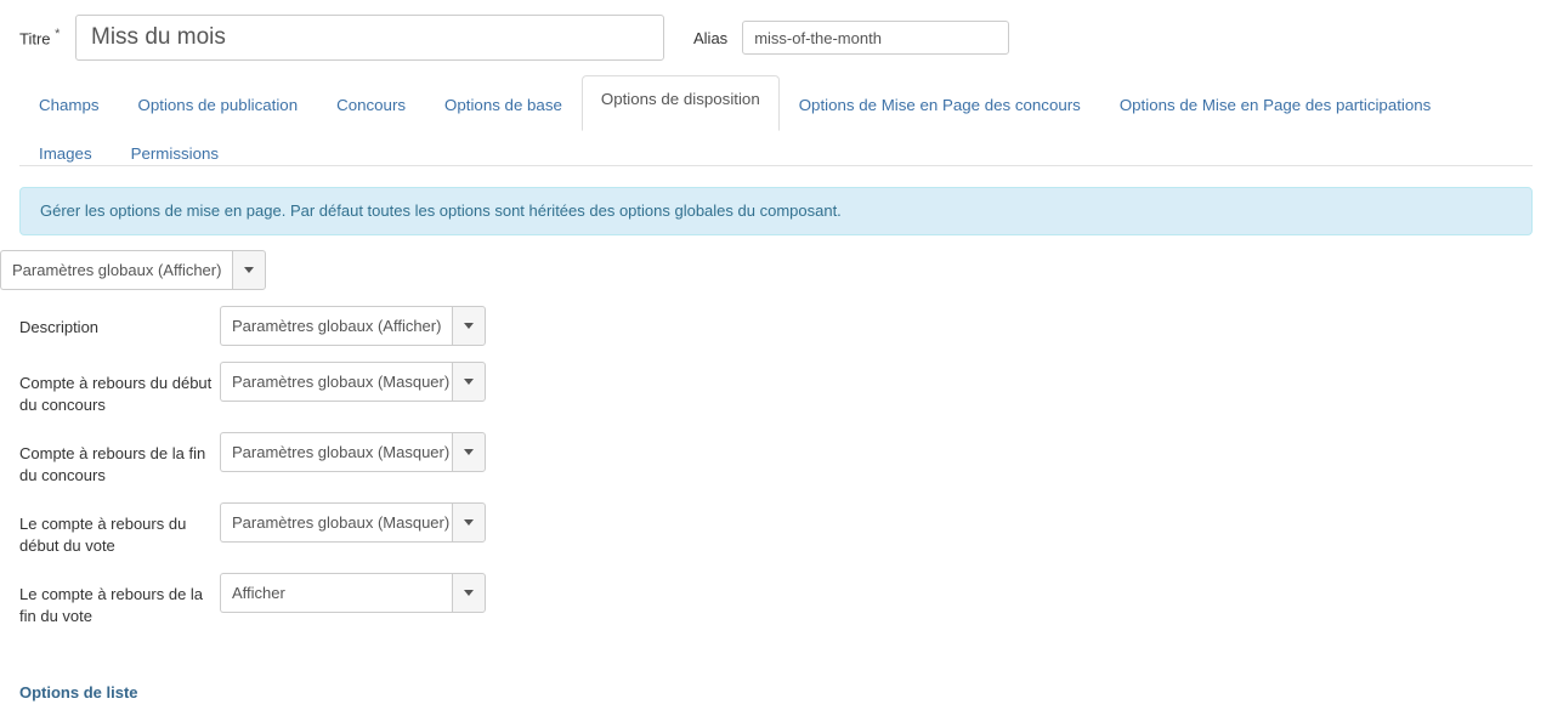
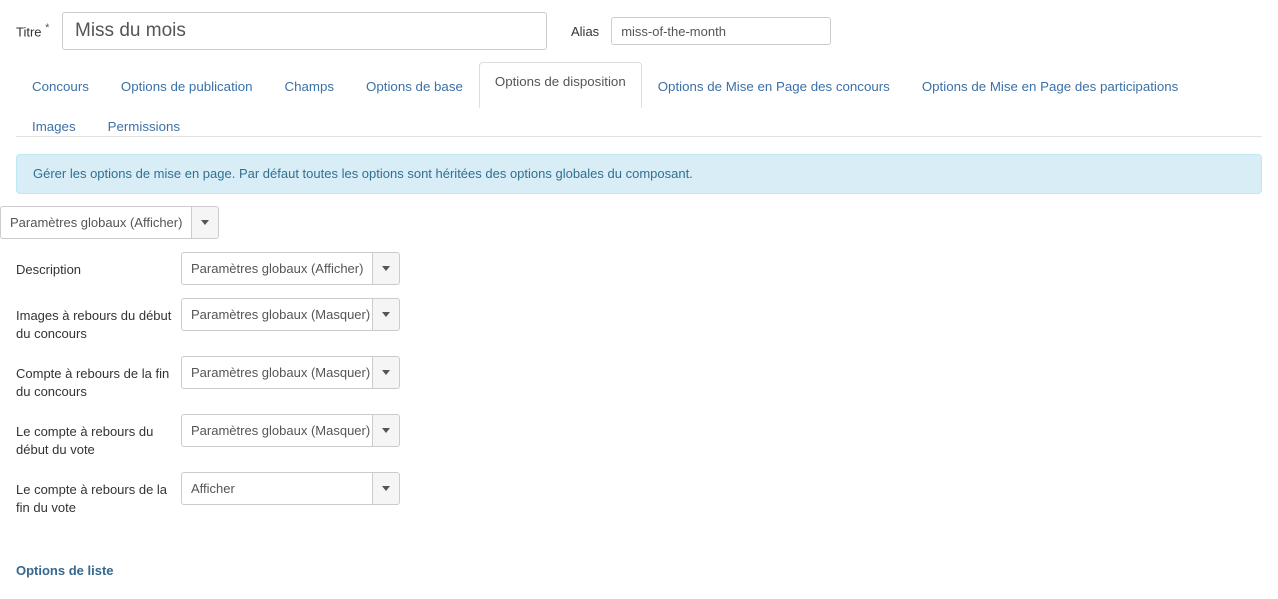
  Titre *
  Miss du mois
  Alias
  miss-of-the-month
- Champs
+ Concours
  Options de publication
- Concours
+ Champs
  Options de base
  Options de disposition
  Options de Mise en Page des concours
  Options de Mise en Page des participations
  Images
  Permissions
  Gérer les options de mise en page. Par défaut toutes les options sont héritées des options globales du composant.
  Paramètres globaux (Afficher)
  Description
  Paramètres globaux (Afficher)
- Compte à rebours du début du concours
+ Images à rebours du début du concours
  Paramètres globaux (Masquer)
  Compte à rebours de la fin du concours
  Paramètres globaux (Masquer)
  Le compte à rebours du début du vote
  Paramètres globaux (Masquer)
  Le compte à rebours de la fin du vote
  Afficher
  Options de liste
